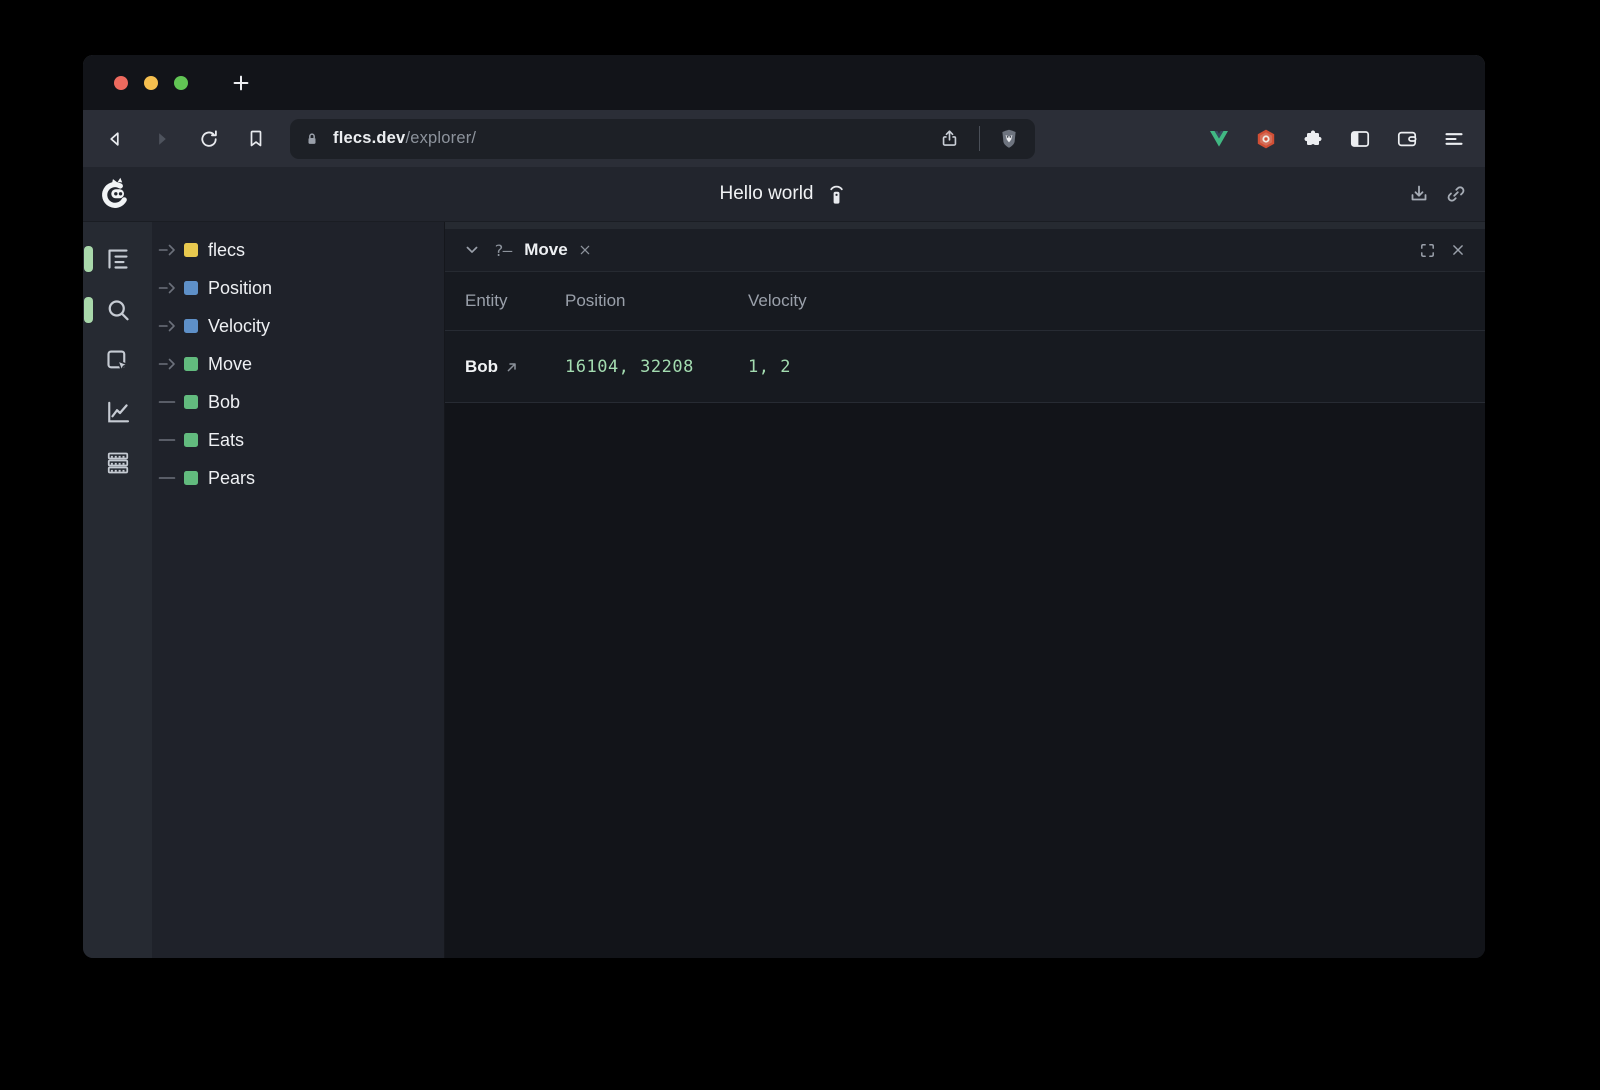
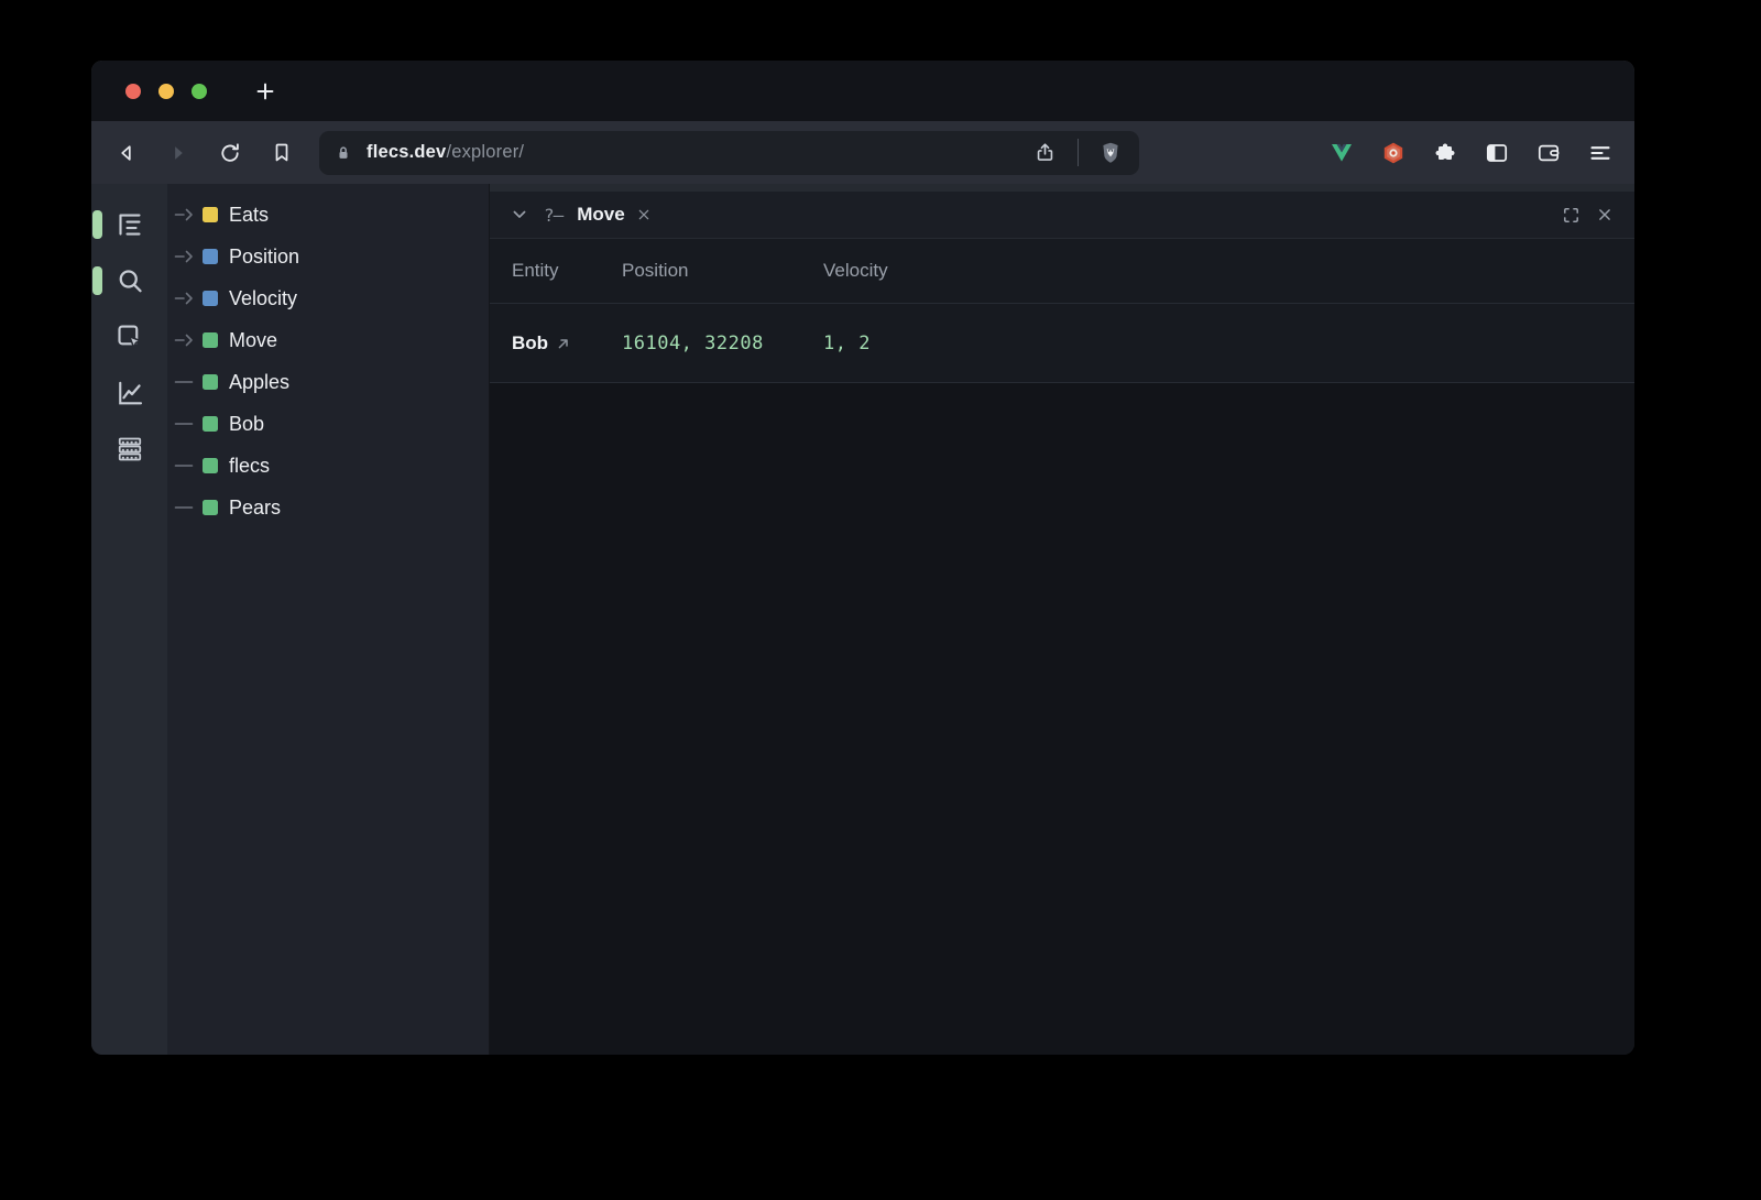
  flecs.dev/explorer/
- Hello world
- flecs
+ Eats
  Position
  Velocity
  Move
+ Apples
  Bob
- Eats
+ flecs
  Pears
  ?–
  Move
  Entity
  Position
  Velocity
  Bob
  16104, 32208
  1, 2
